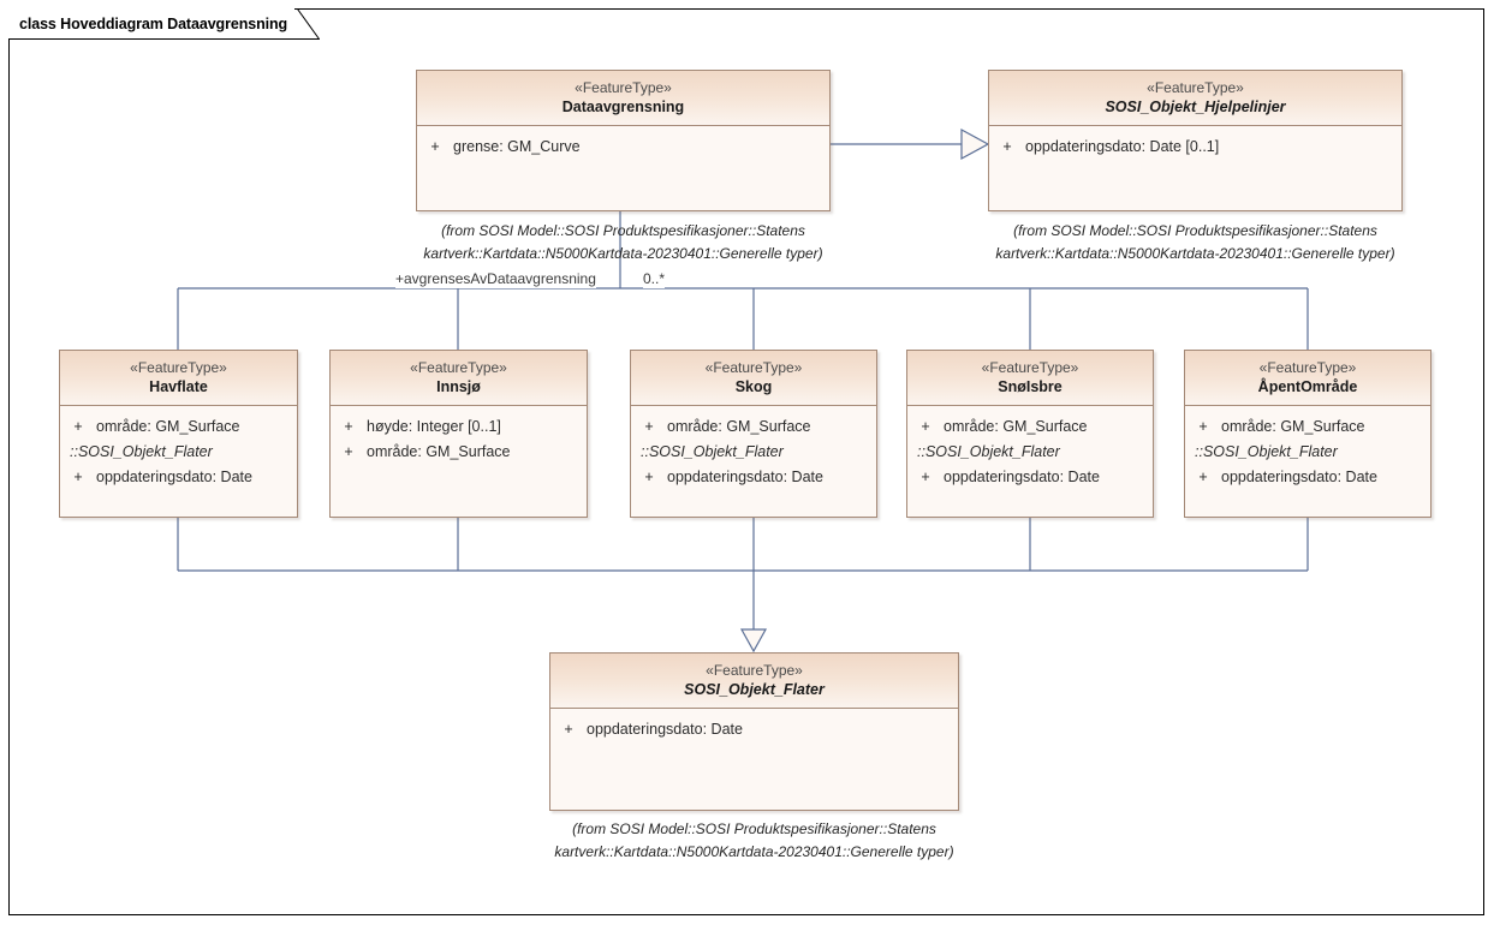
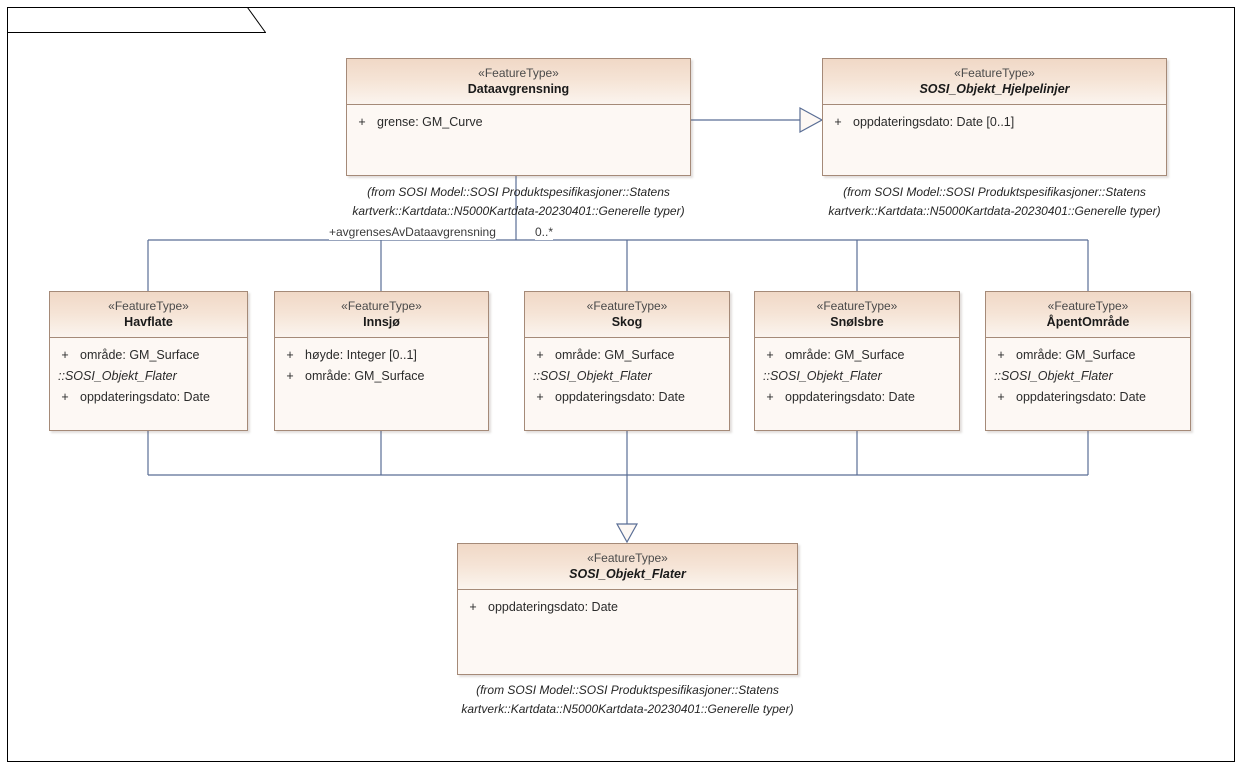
- class Hoveddiagram Dataavgrensning
  +avgrensesAvDataavgrensning
  0..*
  «FeatureType»
  Dataavgrensning
  +
  grense: GM_Curve
  (from SOSI Model::SOSI Produktspesifikasjoner::Statens
  kartverk::Kartdata::N5000Kartdata-20230401::Generelle typer)
  «FeatureType»
  SOSI_Objekt_Hjelpelinjer
  +
  oppdateringsdato: Date [0..1]
  (from SOSI Model::SOSI Produktspesifikasjoner::Statens
  kartverk::Kartdata::N5000Kartdata-20230401::Generelle typer)
  «FeatureType»
  Havflate
  +
  område: GM_Surface
  ::SOSI_Objekt_Flater
  +
  oppdateringsdato: Date
  «FeatureType»
  Innsjø
  +
  høyde: Integer [0..1]
  +
  område: GM_Surface
  «FeatureType»
  Skog
  +
  område: GM_Surface
  ::SOSI_Objekt_Flater
  +
  oppdateringsdato: Date
  «FeatureType»
  SnøIsbre
  +
  område: GM_Surface
  ::SOSI_Objekt_Flater
  +
  oppdateringsdato: Date
  «FeatureType»
  ÅpentOmråde
  +
  område: GM_Surface
  ::SOSI_Objekt_Flater
  +
  oppdateringsdato: Date
  «FeatureType»
  SOSI_Objekt_Flater
  +
  oppdateringsdato: Date
  (from SOSI Model::SOSI Produktspesifikasjoner::Statens
  kartverk::Kartdata::N5000Kartdata-20230401::Generelle typer)
